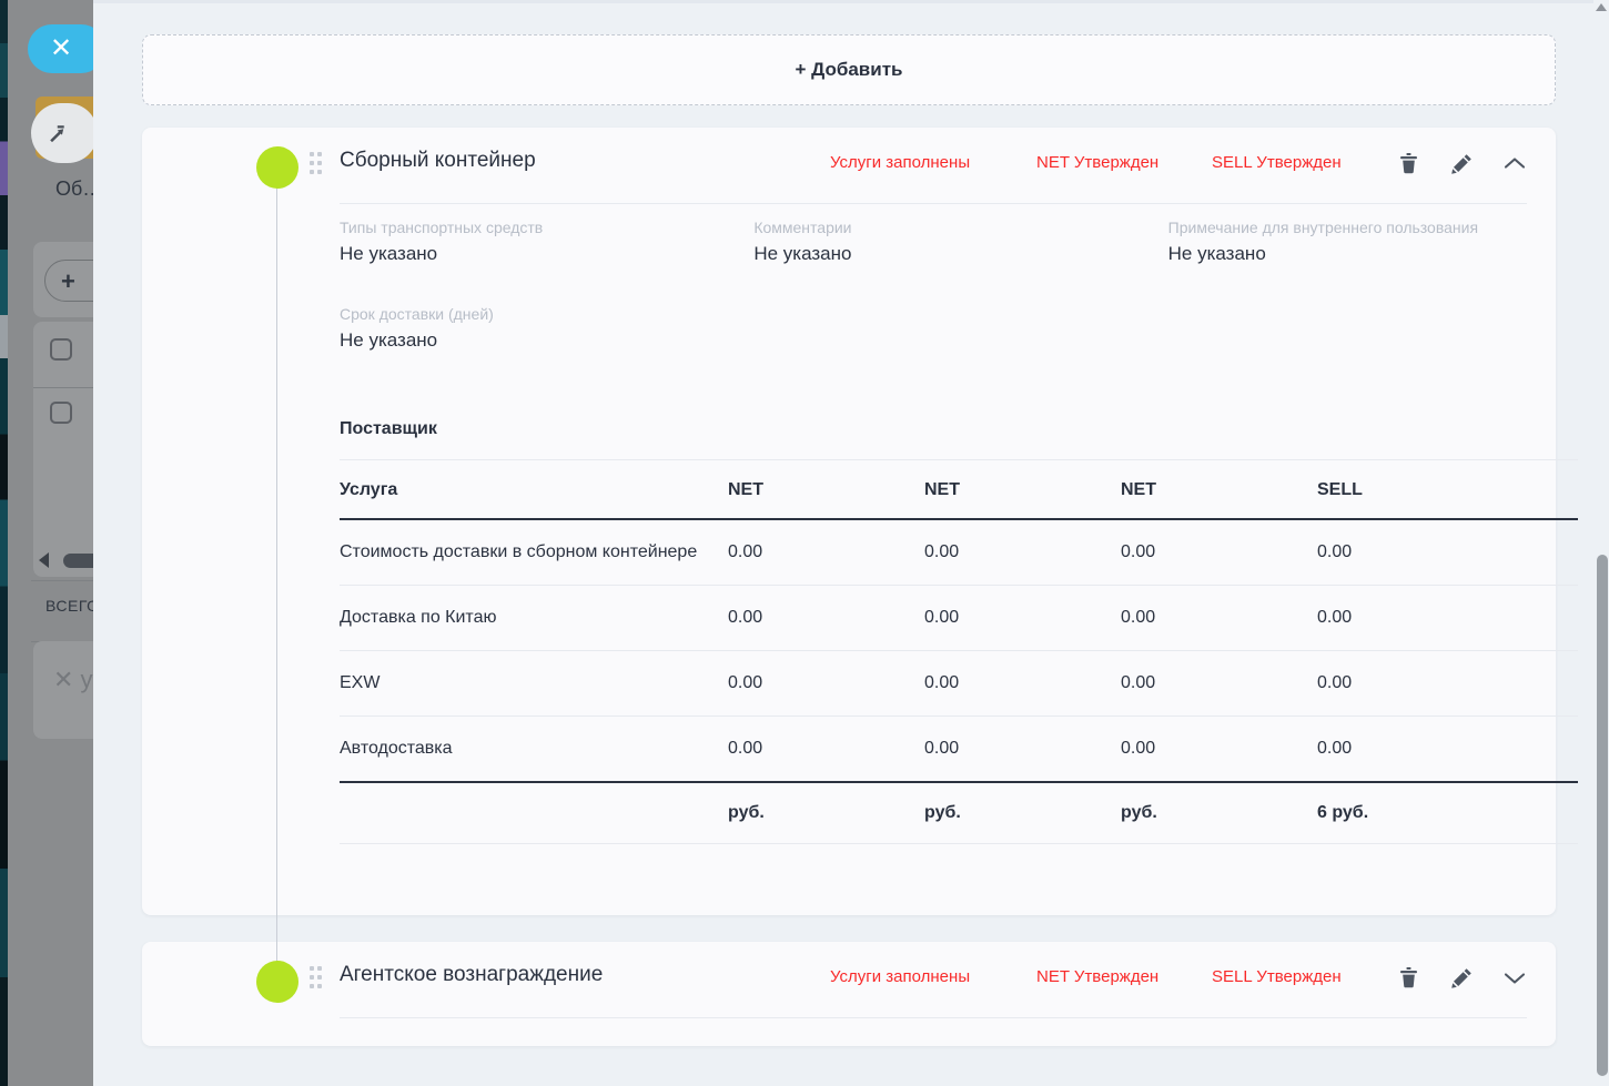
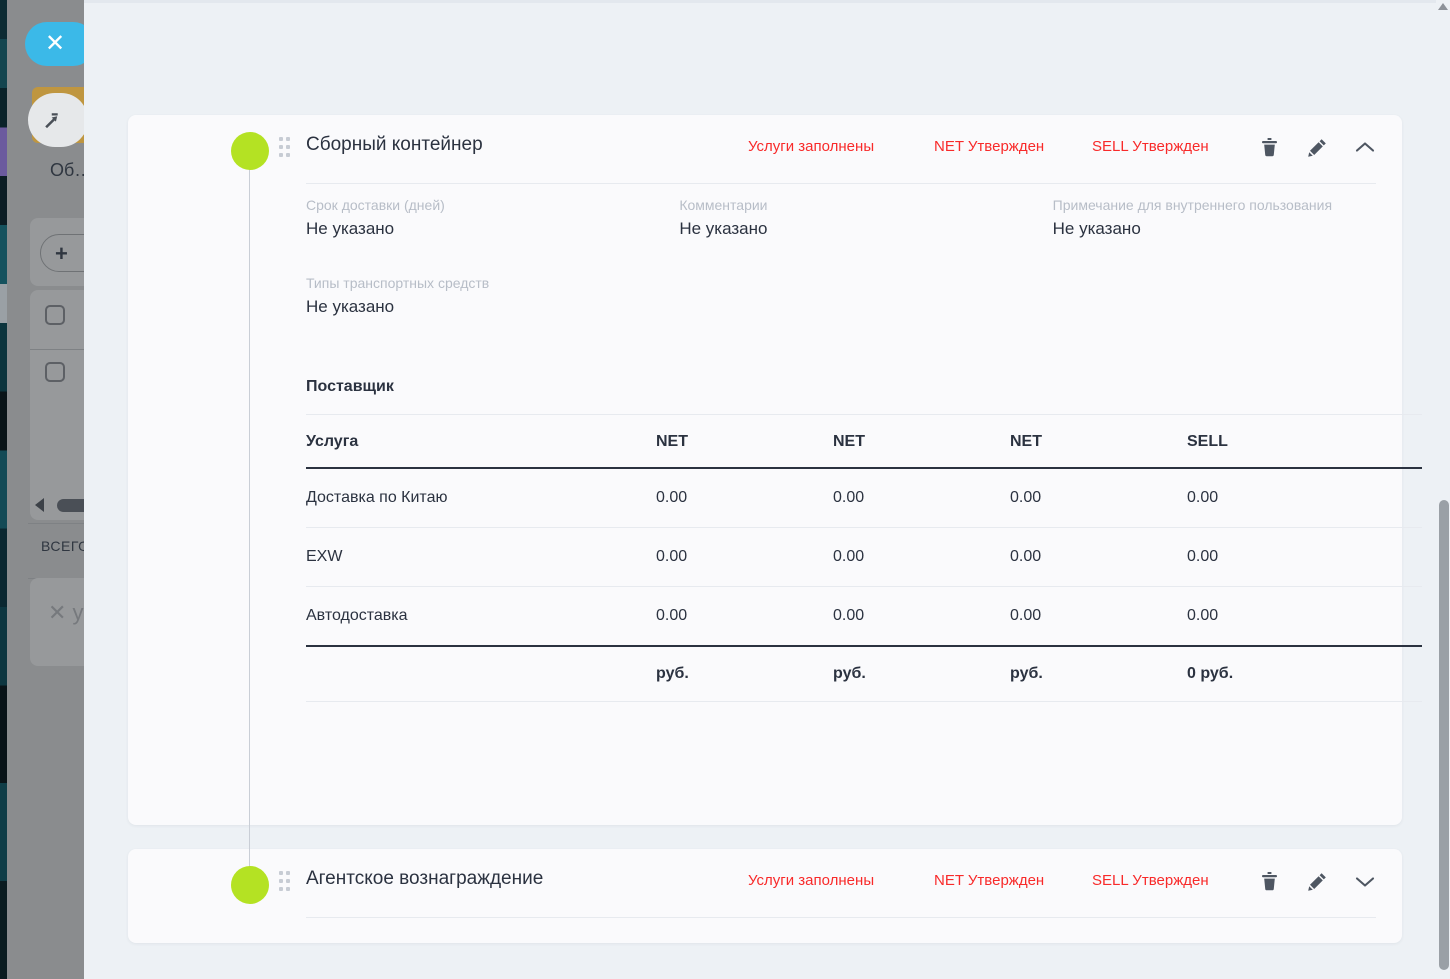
  ✕
  ⭷
  +
  ВСЕГ
  ✕ у
- + Добавить
  Сборный контейнер
  Услуги заполнены
  NET Утвержден
  SELL Утвержден
- Типы транспортных средств
+ Срок доставки (дней)
  Не указано
  Комментарии
  Не указано
  Примечание для внутреннего пользования
  Не указано
- Срок доставки (дней)
+ Типы транспортных средств
  Не указано
  Поставщик
  Услуга	NET	NET	NET	SELL
- Стоимость доставки в сборном контейнере	0.00	0.00	0.00	0.00
  Доставка по Китаю	0.00	0.00	0.00	0.00
  EXW	0.00	0.00	0.00	0.00
  Автодоставка	0.00	0.00	0.00	0.00
- 	руб.	руб.	руб.	6 руб.
+ 	руб.	руб.	руб.	0 руб.
  Агентское вознаграждение
  Услуги заполнены
  NET Утвержден
  SELL Утвержден
